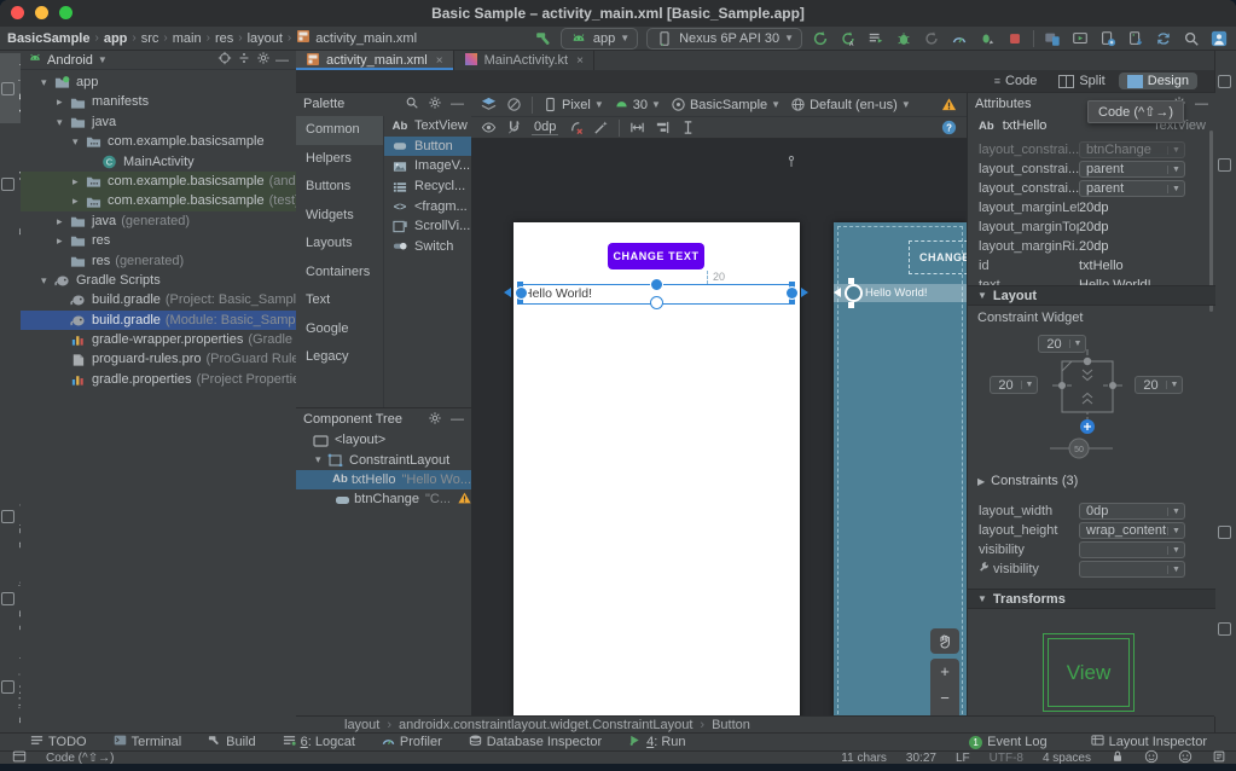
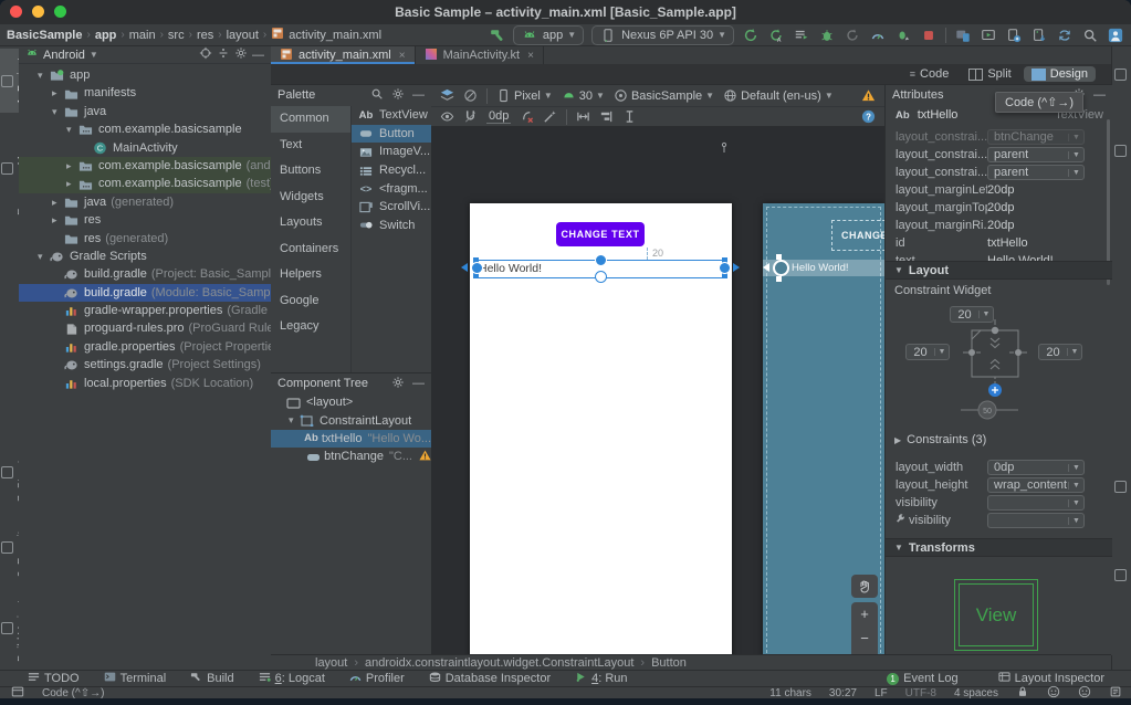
  Basic Sample – activity_main.xml [Basic_Sample.app]
  BasicSample
  ›
  app
  ›
- src
+ main
  ›
- main
+ src
  ›
  res
  ›
  layout
  ›
  activity_main.xml
  app
  ▼
  Nexus 6P API 30
  ▼
  Android
  ▼
  —
  ▾
  app
  ▸
  manifests
  ▾
  java
  ▾
  com.example.basicsample
  C
  MainActivity
  ▸
  com.example.basicsample
  ▸
  com.example.basicsample
  (test
  ▸
  java
  (generated)
  ▸
  res
  res
  (generated)
  ▾
  Gradle Scripts
  build.gradle
  (Project: Basic_Sampl
  build.gradle
  (Module: Basic_Samp
  gradle-wrapper.properties
  proguard-rules.pro
  gradle.properties
  (Project Properti
+ settings.gradle
+ (Project Settings)
+ local.properties
+ (SDK Location)
  activity_main.xml
  ×
  MainActivity.kt
  ×
  ≡
  Code
  Split
  Design
  Palette
  —
  Common
- Helpers
+ Text
  Buttons
  Widgets
  Layouts
  Containers
- Text
+ Helpers
  Google
  Legacy
  Ab
  TextView
  Button
  ImageV...
  Recycl...
  <>
  <fragm...
  ScrollVi...
  Switch
  Component Tree
  —
  <layout>
  ▾
  ConstraintLayout
  Ab
  txtHello
  "Hello Wo...
  btnChange
  "C...
  Pixel
  ▼
  30
  ▼
  BasicSample
  ▼
  Default (en-us)
  ▼
  0dp
  ?
  CHANGE TEXT
  20
  ello World!
  Hello World!
  +
  −
  Attributes
  —
  Code (^⇧→)
  Ab txtHello
  TextView
  layout_constrai...
  btnChange
  layout_constrai...
  parent
  layout_constrai...
  parent
  layout_marginLef
  20dp
  layout_marginTo
  20dp
  layout_marginRi.
  20dp
  id
  txtHello
  ▼
  Layout
  Constraint Widget
  20
  20
  20
  ▶
  Constraints (3)
  layout_width
  0dp
  layout_height
  wrap_content
  visibility
  visibility
  ▼
  Transforms
  View
  layout
  ›
  androidx.constraintlayout.widget.ConstraintLayout
  ›
  Button
  TODO
  Terminal
  Build
  6: Logcat
  Profiler
  Database Inspector
  4: Run
  1
  Event Log
  Layout Inspector
  Code (^⇧→)
  11 chars
  30:27
  LF
  UTF-8
  4 spaces
